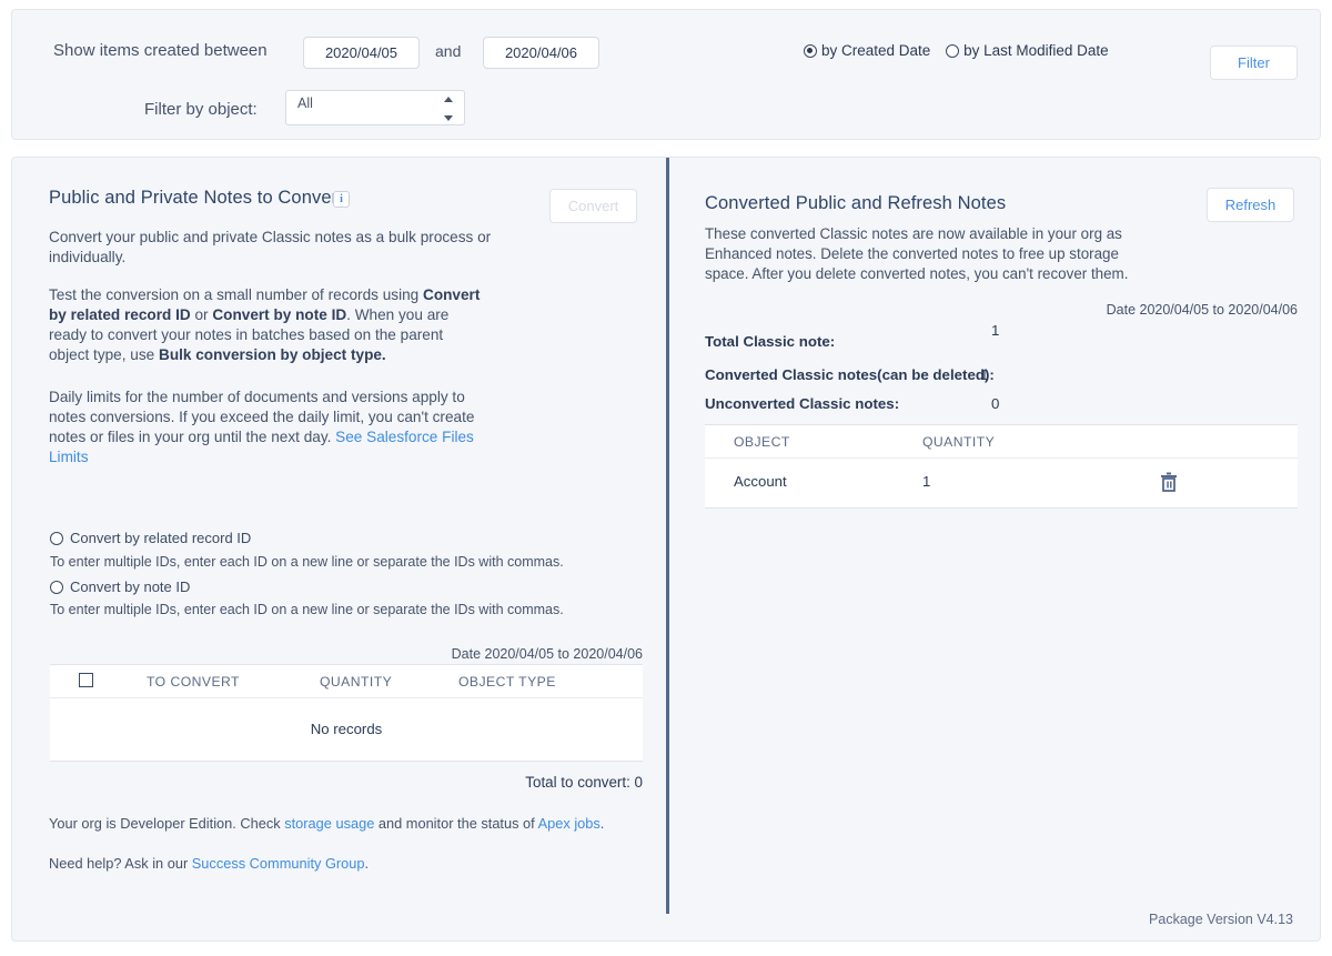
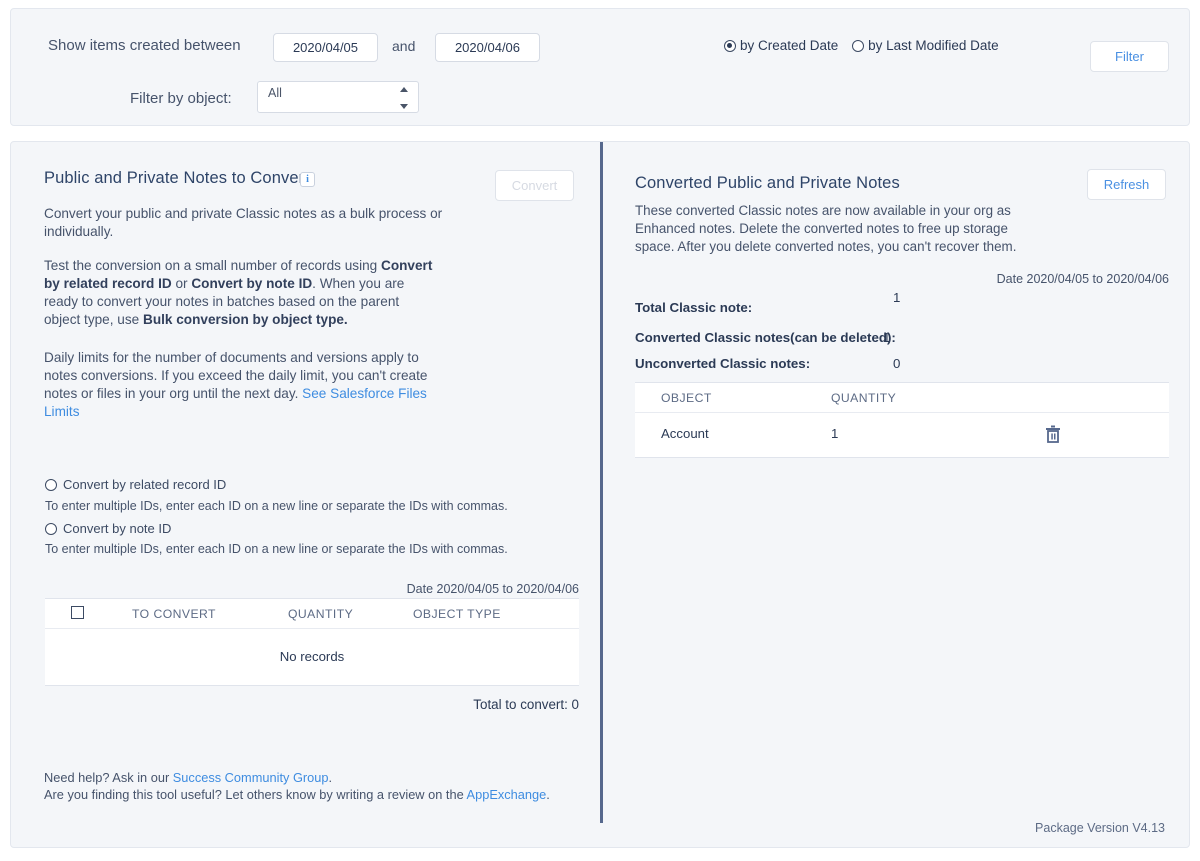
  Show items created between
  2020/04/05
  and
  2020/04/06
  by Created Date by Last Modified Date
  Filter
  Filter by object:
  All
  Public and Private Notes to Conve
  i
  Convert
  Convert your public and private Classic notes as a bulk process or individually.
  Test the conversion on a small number of records using Convert by related record ID or Convert by note ID. When you are ready to convert your notes in batches based on the parent object type, use Bulk conversion by object type.
  Daily limits for the number of documents and versions apply to notes conversions. If you exceed the daily limit, you can't create notes or files in your org until the next day. See Salesforce Files Limits
  Convert by related record ID
  To enter multiple IDs, enter each ID on a new line or separate the IDs with commas.
  Convert by note ID
  To enter multiple IDs, enter each ID on a new line or separate the IDs with commas.
  Date 2020/04/05 to 2020/04/06
  TO CONVERT
  QUANTITY
  OBJECT TYPE
  No records
  Total to convert: 0
- Your org is Developer Edition. Check storage usage and monitor the status of Apex jobs.
  Need help? Ask in our Success Community Group.
+ Are you finding this tool useful? Let others know by writing a review on the AppExchange.
- Converted Public and Refresh Notes
+ Converted Public and Private Notes
  Refresh
  These converted Classic notes are now available in your org as Enhanced notes. Delete the converted notes to free up storage space. After you delete converted notes, you can't recover them.
  Date 2020/04/05 to 2020/04/06
  Total Classic note:
  1
  Converted Classic notes(can be deleted):
  1
  Unconverted Classic notes:
  0
  OBJECT
  QUANTITY
  Account
  1
  Package Version V4.13
